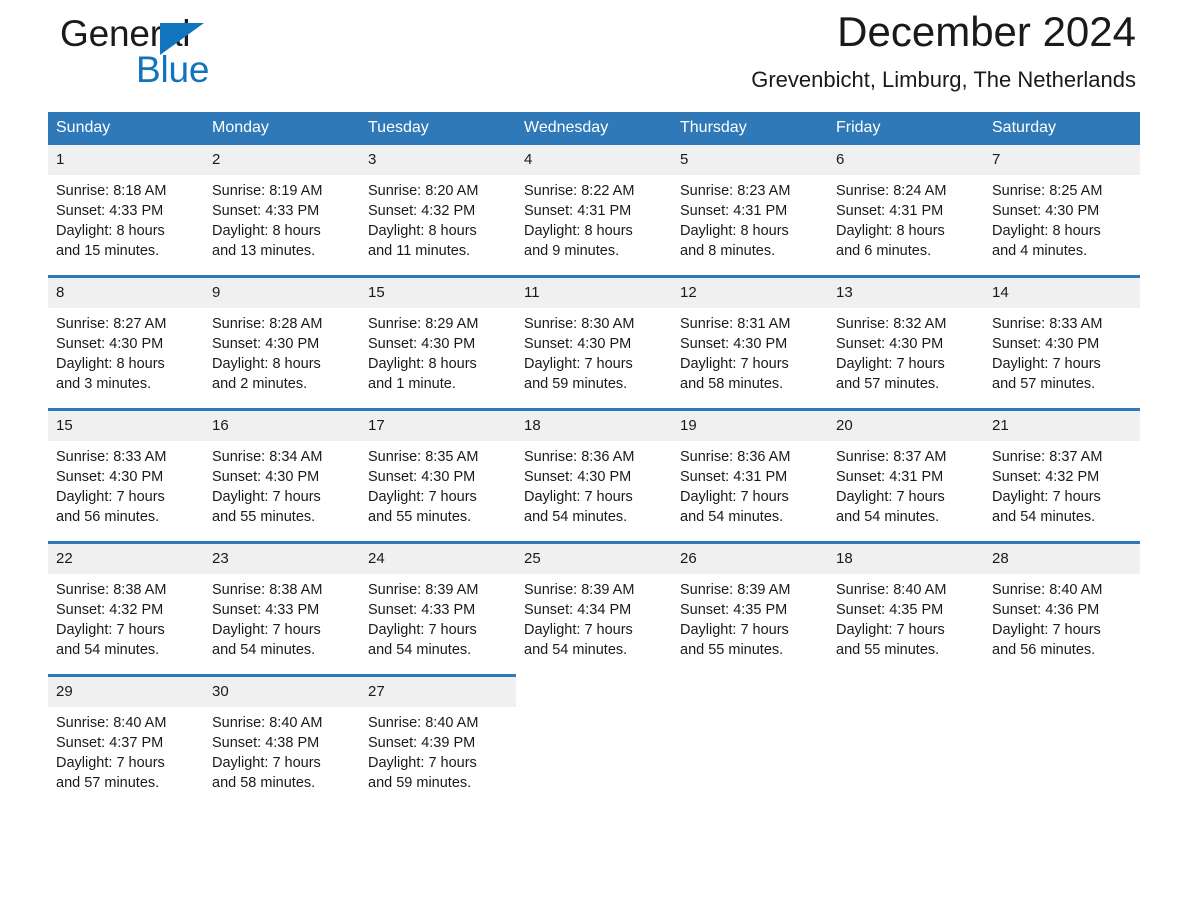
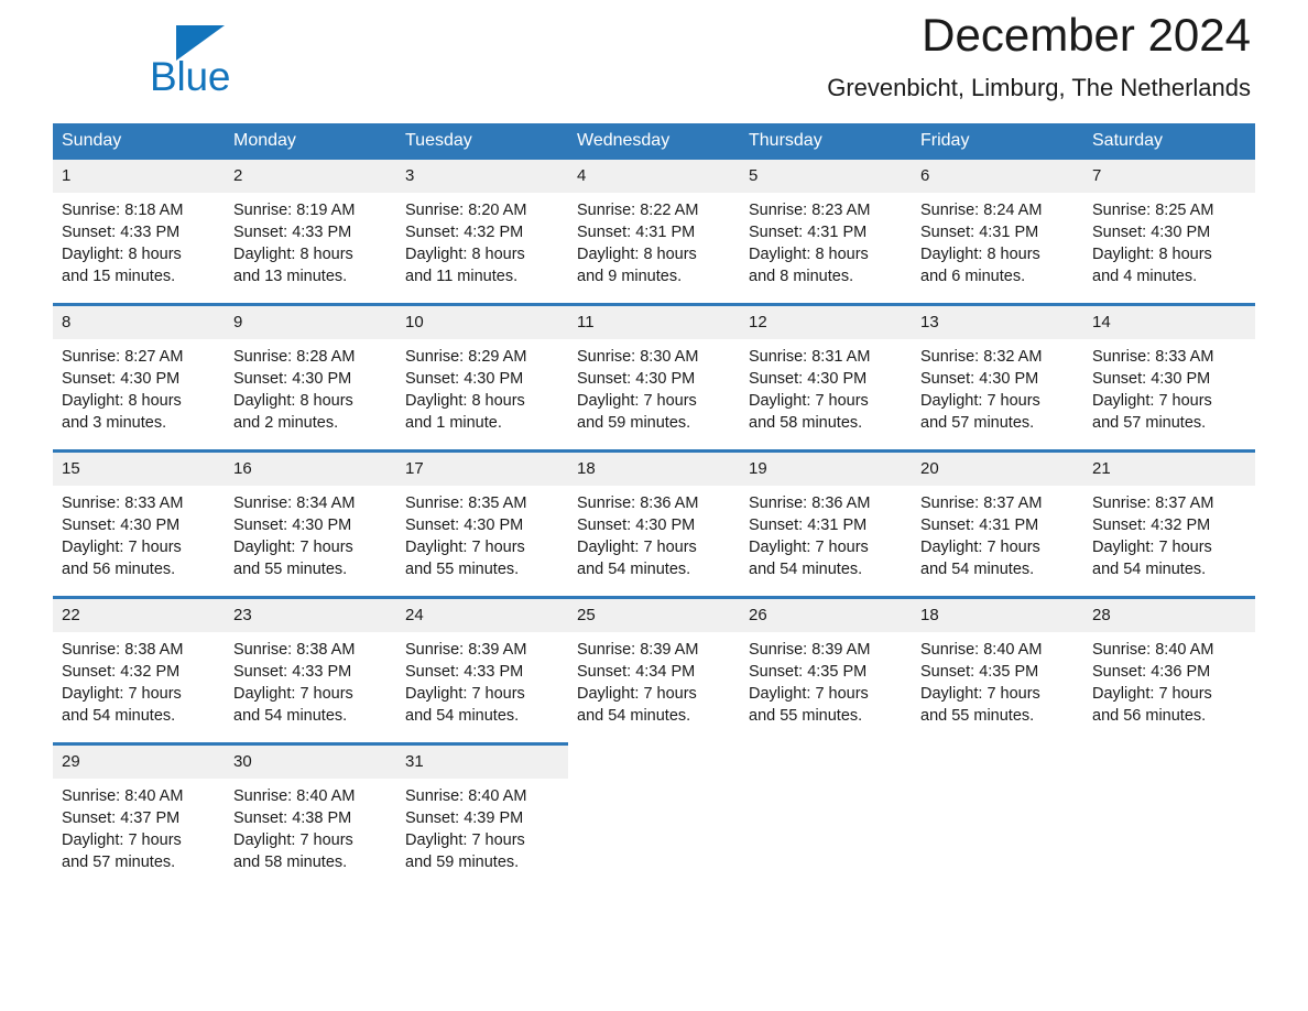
- General
  Blue
  December 2024
  Grevenbicht, Limburg, The Netherlands
  Sunday	Monday	Tuesday	Wednesday	Thursday	Friday	Saturday
  1	2	3	4	5	6	7
  Sunrise: 8:18 AM Sunset: 4:33 PM Daylight: 8 hours and 15 minutes.	Sunrise: 8:19 AM Sunset: 4:33 PM Daylight: 8 hours and 13 minutes.	Sunrise: 8:20 AM Sunset: 4:32 PM Daylight: 8 hours and 11 minutes.	Sunrise: 8:22 AM Sunset: 4:31 PM Daylight: 8 hours and 9 minutes.	Sunrise: 8:23 AM Sunset: 4:31 PM Daylight: 8 hours and 8 minutes.	Sunrise: 8:24 AM Sunset: 4:31 PM Daylight: 8 hours and 6 minutes.	Sunrise: 8:25 AM Sunset: 4:30 PM Daylight: 8 hours and 4 minutes.
- 8	9	15	11	12	13	14
+ 8	9	10	11	12	13	14
  Sunrise: 8:27 AM Sunset: 4:30 PM Daylight: 8 hours and 3 minutes.	Sunrise: 8:28 AM Sunset: 4:30 PM Daylight: 8 hours and 2 minutes.	Sunrise: 8:29 AM Sunset: 4:30 PM Daylight: 8 hours and 1 minute.	Sunrise: 8:30 AM Sunset: 4:30 PM Daylight: 7 hours and 59 minutes.	Sunrise: 8:31 AM Sunset: 4:30 PM Daylight: 7 hours and 58 minutes.	Sunrise: 8:32 AM Sunset: 4:30 PM Daylight: 7 hours and 57 minutes.	Sunrise: 8:33 AM Sunset: 4:30 PM Daylight: 7 hours and 57 minutes.
  15	16	17	18	19	20	21
  Sunrise: 8:33 AM Sunset: 4:30 PM Daylight: 7 hours and 56 minutes.	Sunrise: 8:34 AM Sunset: 4:30 PM Daylight: 7 hours and 55 minutes.	Sunrise: 8:35 AM Sunset: 4:30 PM Daylight: 7 hours and 55 minutes.	Sunrise: 8:36 AM Sunset: 4:30 PM Daylight: 7 hours and 54 minutes.	Sunrise: 8:36 AM Sunset: 4:31 PM Daylight: 7 hours and 54 minutes.	Sunrise: 8:37 AM Sunset: 4:31 PM Daylight: 7 hours and 54 minutes.	Sunrise: 8:37 AM Sunset: 4:32 PM Daylight: 7 hours and 54 minutes.
  22	23	24	25	26	18	28
  Sunrise: 8:38 AM Sunset: 4:32 PM Daylight: 7 hours and 54 minutes.	Sunrise: 8:38 AM Sunset: 4:33 PM Daylight: 7 hours and 54 minutes.	Sunrise: 8:39 AM Sunset: 4:33 PM Daylight: 7 hours and 54 minutes.	Sunrise: 8:39 AM Sunset: 4:34 PM Daylight: 7 hours and 54 minutes.	Sunrise: 8:39 AM Sunset: 4:35 PM Daylight: 7 hours and 55 minutes.	Sunrise: 8:40 AM Sunset: 4:35 PM Daylight: 7 hours and 55 minutes.	Sunrise: 8:40 AM Sunset: 4:36 PM Daylight: 7 hours and 56 minutes.
- 29	30	27
+ 29	30	31
  Sunrise: 8:40 AM Sunset: 4:37 PM Daylight: 7 hours and 57 minutes.	Sunrise: 8:40 AM Sunset: 4:38 PM Daylight: 7 hours and 58 minutes.	Sunrise: 8:40 AM Sunset: 4:39 PM Daylight: 7 hours and 59 minutes.
